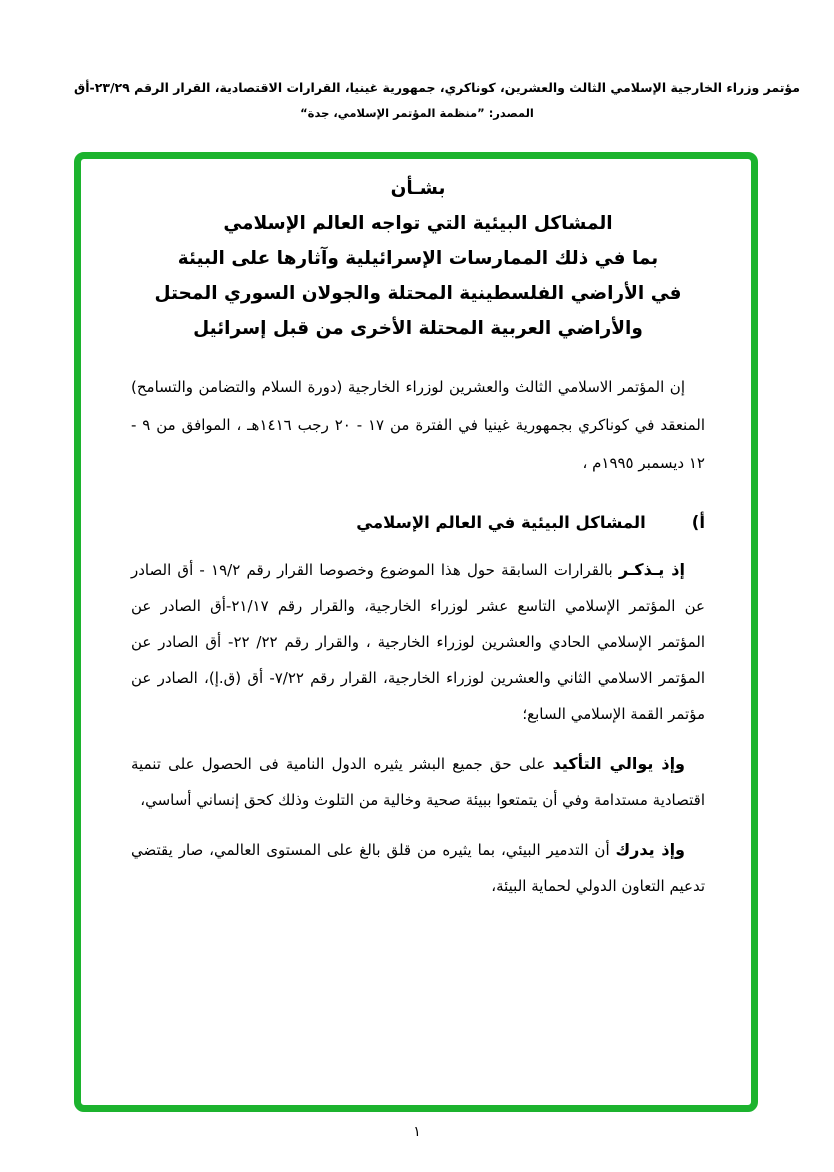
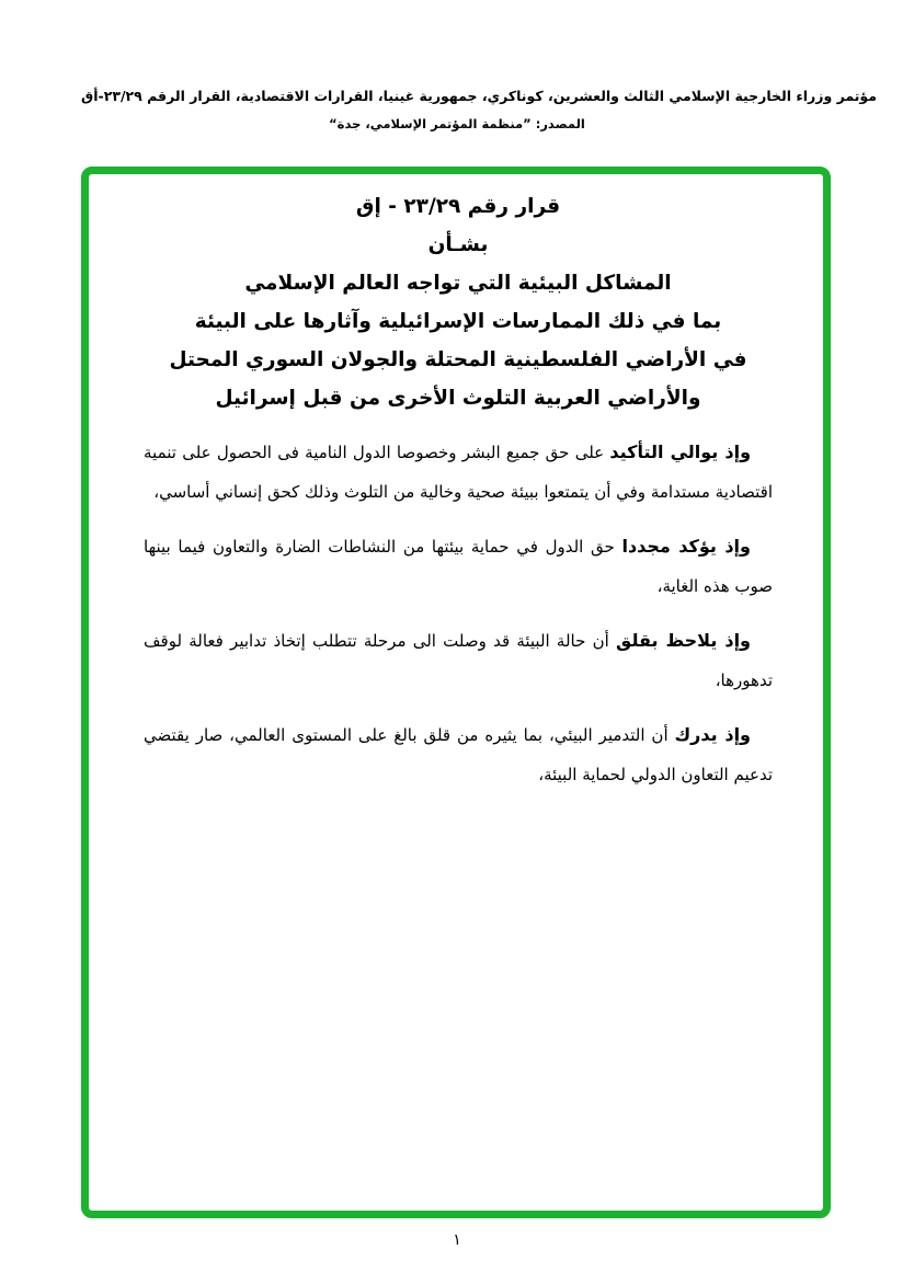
  مؤتمر وزراء الخارجية الإسلامي الثالث والعشرين، كوناكري، جمهورية غينيا، القرارات الاقتصادية، القرار الرقم ٢٣/٢٩-أق
  المصدر: ”منظمة المؤتمر الإسلامي، جدة“
+ قرار رقم ٢٣/٢٩ - إق
  بشـأن
  المشاكل البيئية التي تواجه العالم الإسلامي
  بما في ذلك الممارسات الإسرائيلية وآثارها على البيئة
  في الأراضي الفلسطينية المحتلة والجولان السوري المحتل
- والأراضي العربية المحتلة الأخرى من قبل إسرائيل
+ والأراضي العربية التلوث الأخرى من قبل إسرائيل
- إن المؤتمر الاسلامي الثالث والعشرين لوزراء الخارجية (دورة السلام والتضامن والتسامح) المنعقد في كوناكري بجمهورية غينيا في الفترة من ١٧ - ٢٠ رجب ١٤١٦هـ ، الموافق من ٩ - ١٢ ديسمبر ١٩٩٥م ،
- أ)
- المشاكل البيئية في العالم الإسلامي
- إذ يـذكـر بالقرارات السابقة حول هذا الموضوع وخصوصا القرار رقم ١٩/٢ - أق الصادر عن المؤتمر الإسلامي التاسع عشر لوزراء الخارجية، والقرار رقم ٢١/١٧-أق الصادر عن المؤتمر الإسلامي الحادي والعشرين لوزراء الخارجية ، والقرار رقم ٢٢/ ٢٢- أق الصادر عن المؤتمر الاسلامي الثاني والعشرين لوزراء الخارجية، القرار رقم ٧/٢٢- أق (ق.إ)، الصادر عن مؤتمر القمة الإسلامي السابع؛
- وإذ يوالي التأكيد على حق جميع البشر يثيره الدول النامية فى الحصول على تنمية اقتصادية مستدامة وفي أن يتمتعوا ببيئة صحية وخالية من التلوث وذلك كحق إنساني أساسي،
+ وإذ يوالي التأكيد على حق جميع البشر وخصوصا الدول النامية فى الحصول على تنمية اقتصادية مستدامة وفي أن يتمتعوا ببيئة صحية وخالية من التلوث وذلك كحق إنساني أساسي،
+ وإذ يؤكد مجددا حق الدول في حماية بيئتها من النشاطات الضارة والتعاون فيما بينها صوب هذه الغاية،
+ وإذ يلاحظ بقلق أن حالة البيئة قد وصلت الى مرحلة تتطلب إتخاذ تدابير فعالة لوقف تدهورها،
  وإذ يدرك أن التدمير البيئي، بما يثيره من قلق بالغ على المستوى العالمي، صار يقتضي تدعيم التعاون الدولي لحماية البيئة،
  ١
